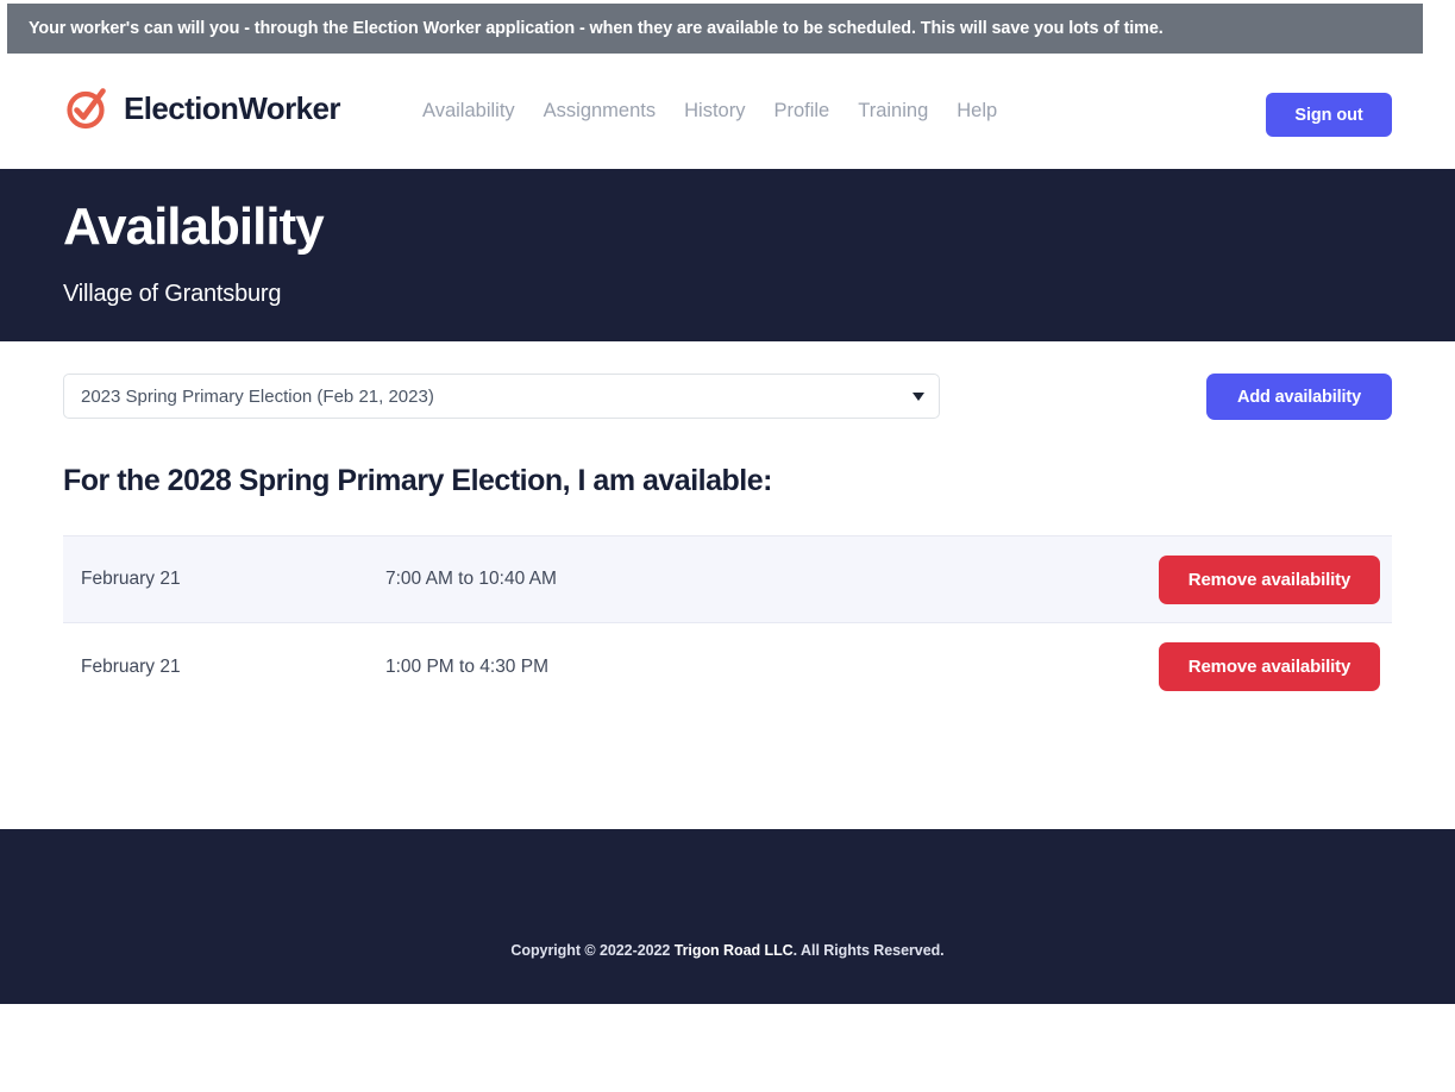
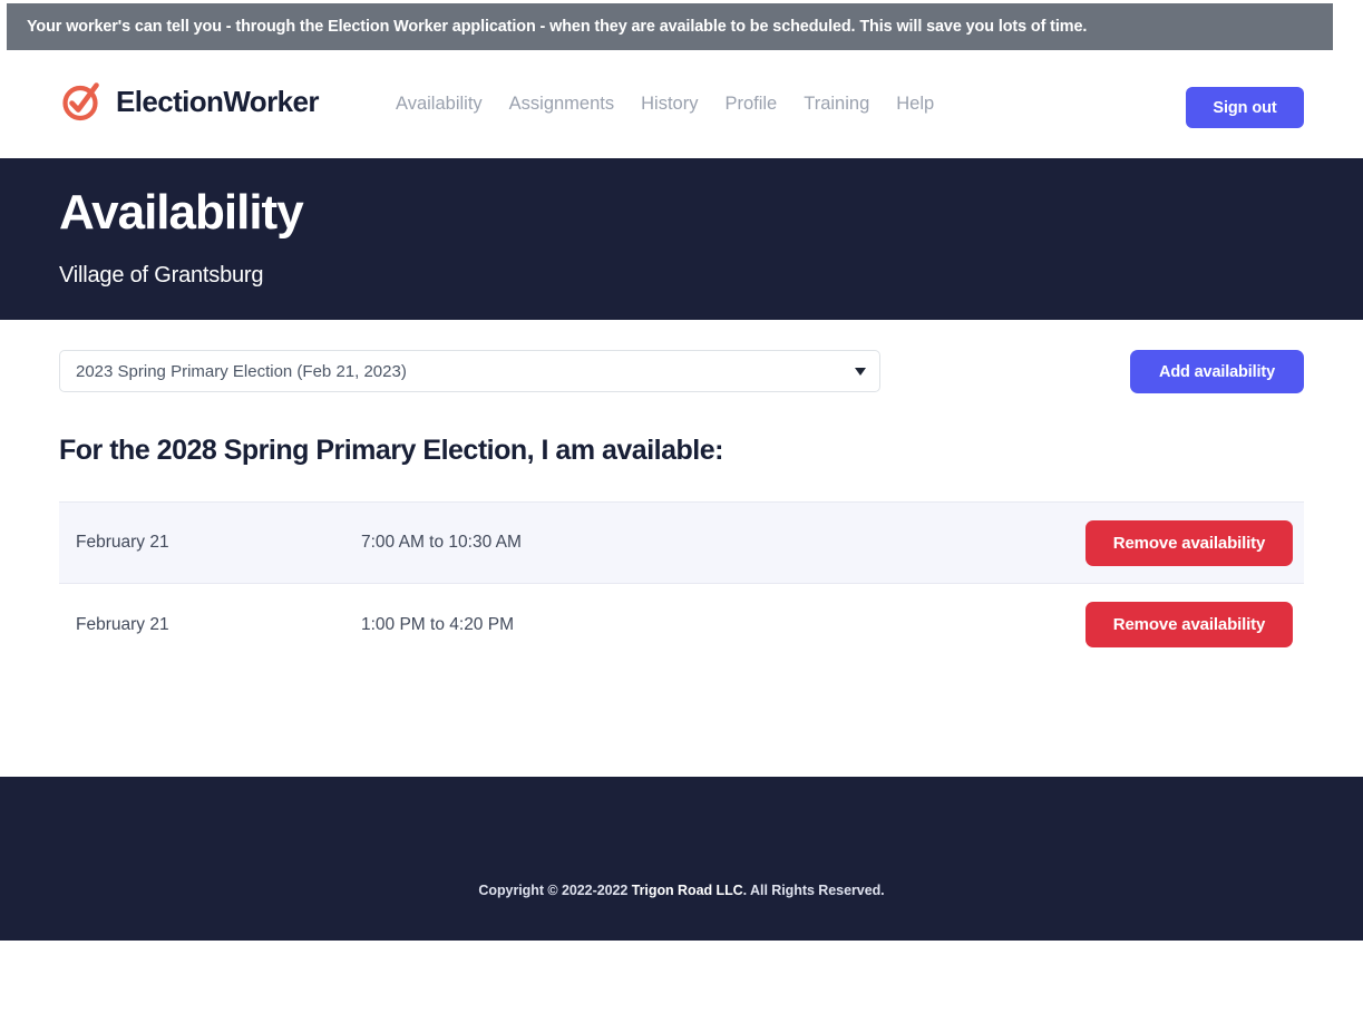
- Your worker's can will you - through the Election Worker application - when they are available to be scheduled. This will save you lots of time.
+ Your worker's can tell you - through the Election Worker application - when they are available to be scheduled. This will save you lots of time.
  ElectionWorker
  Availability
  Assignments
  History
  Profile
  Training
  Help
  Sign out
  Availability
  Village of Grantsburg
  2023 Spring Primary Election (Feb 21, 2023)
  Add availability
  For the 2028 Spring Primary Election, I am available:
  February 21
- 7:00 AM to 10:40 AM
+ 7:00 AM to 10:30 AM
  Remove availability
  February 21
- 1:00 PM to 4:30 PM
+ 1:00 PM to 4:20 PM
  Remove availability
  Copyright © 2022-2022 Trigon Road LLC. All Rights Reserved.
